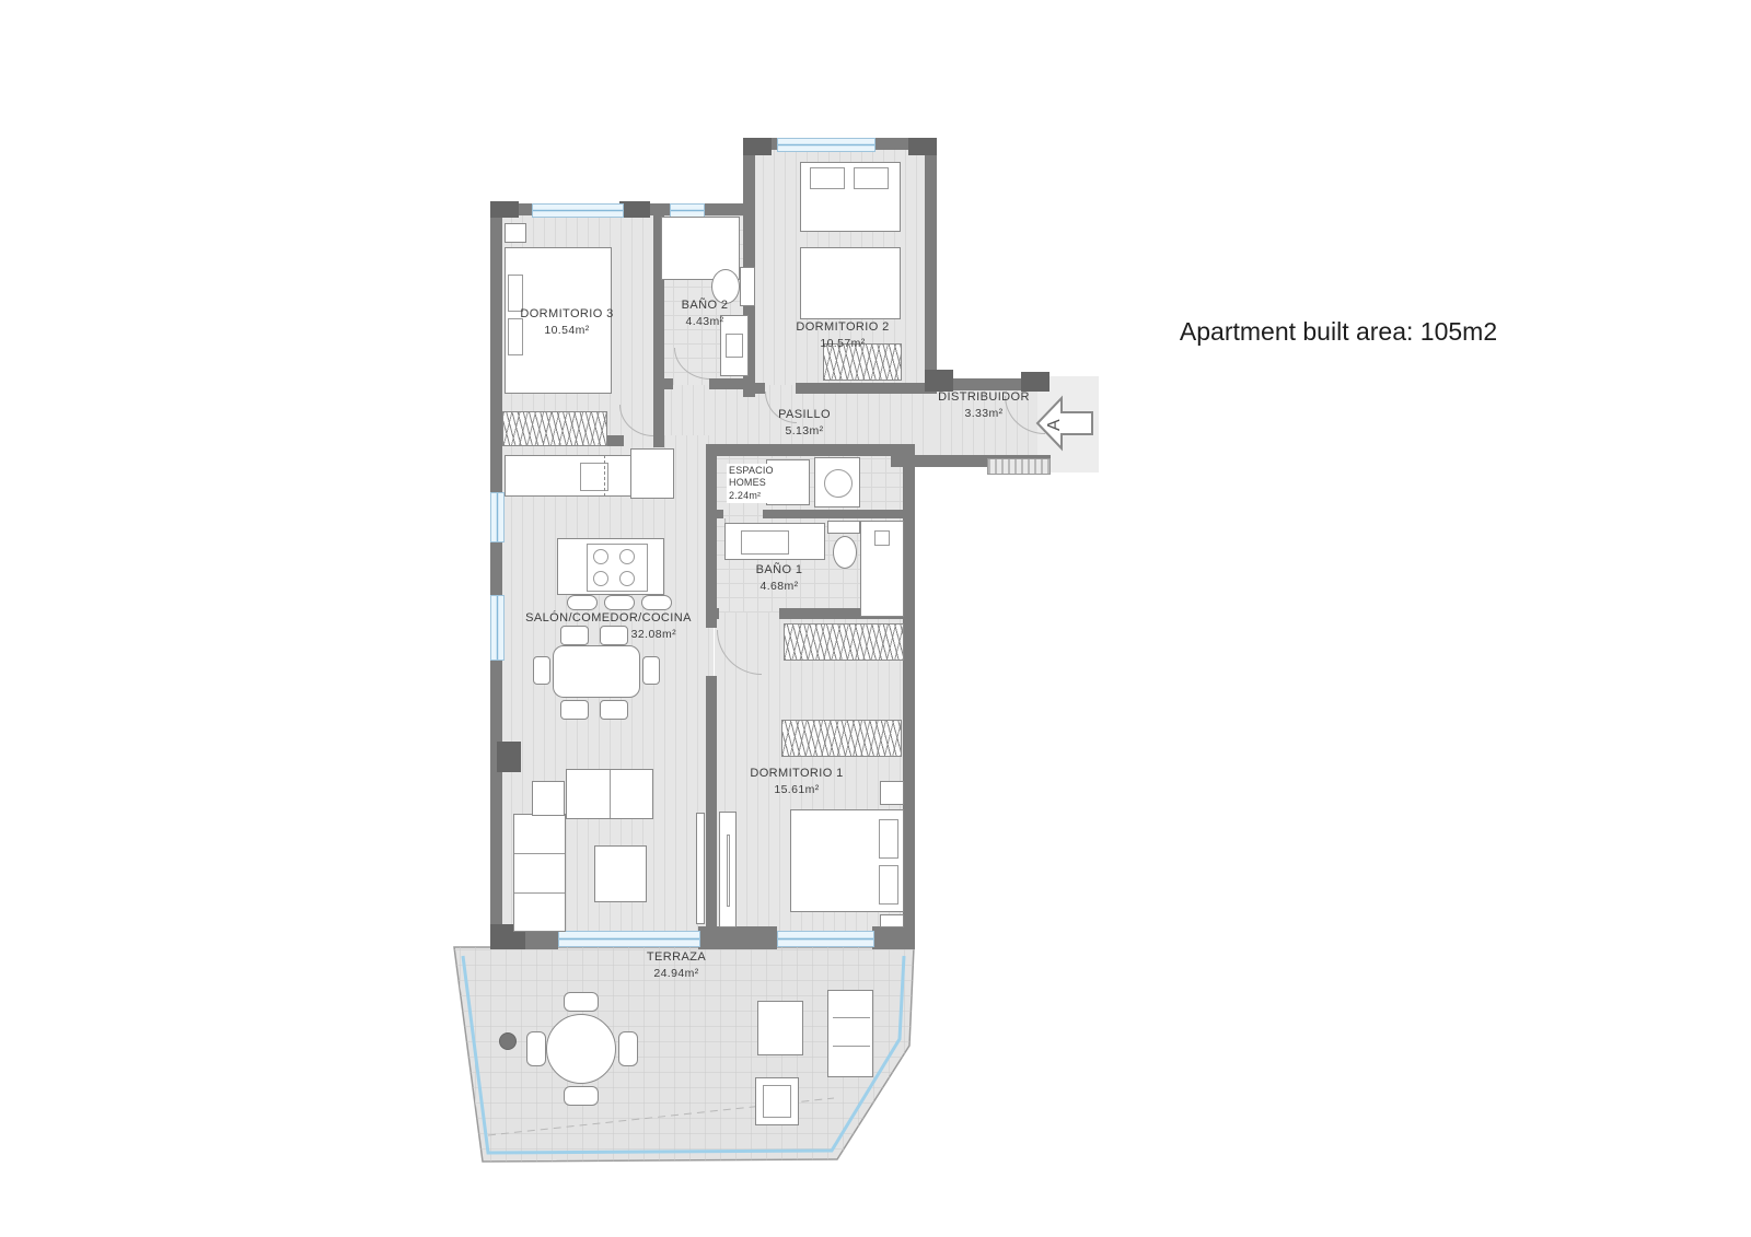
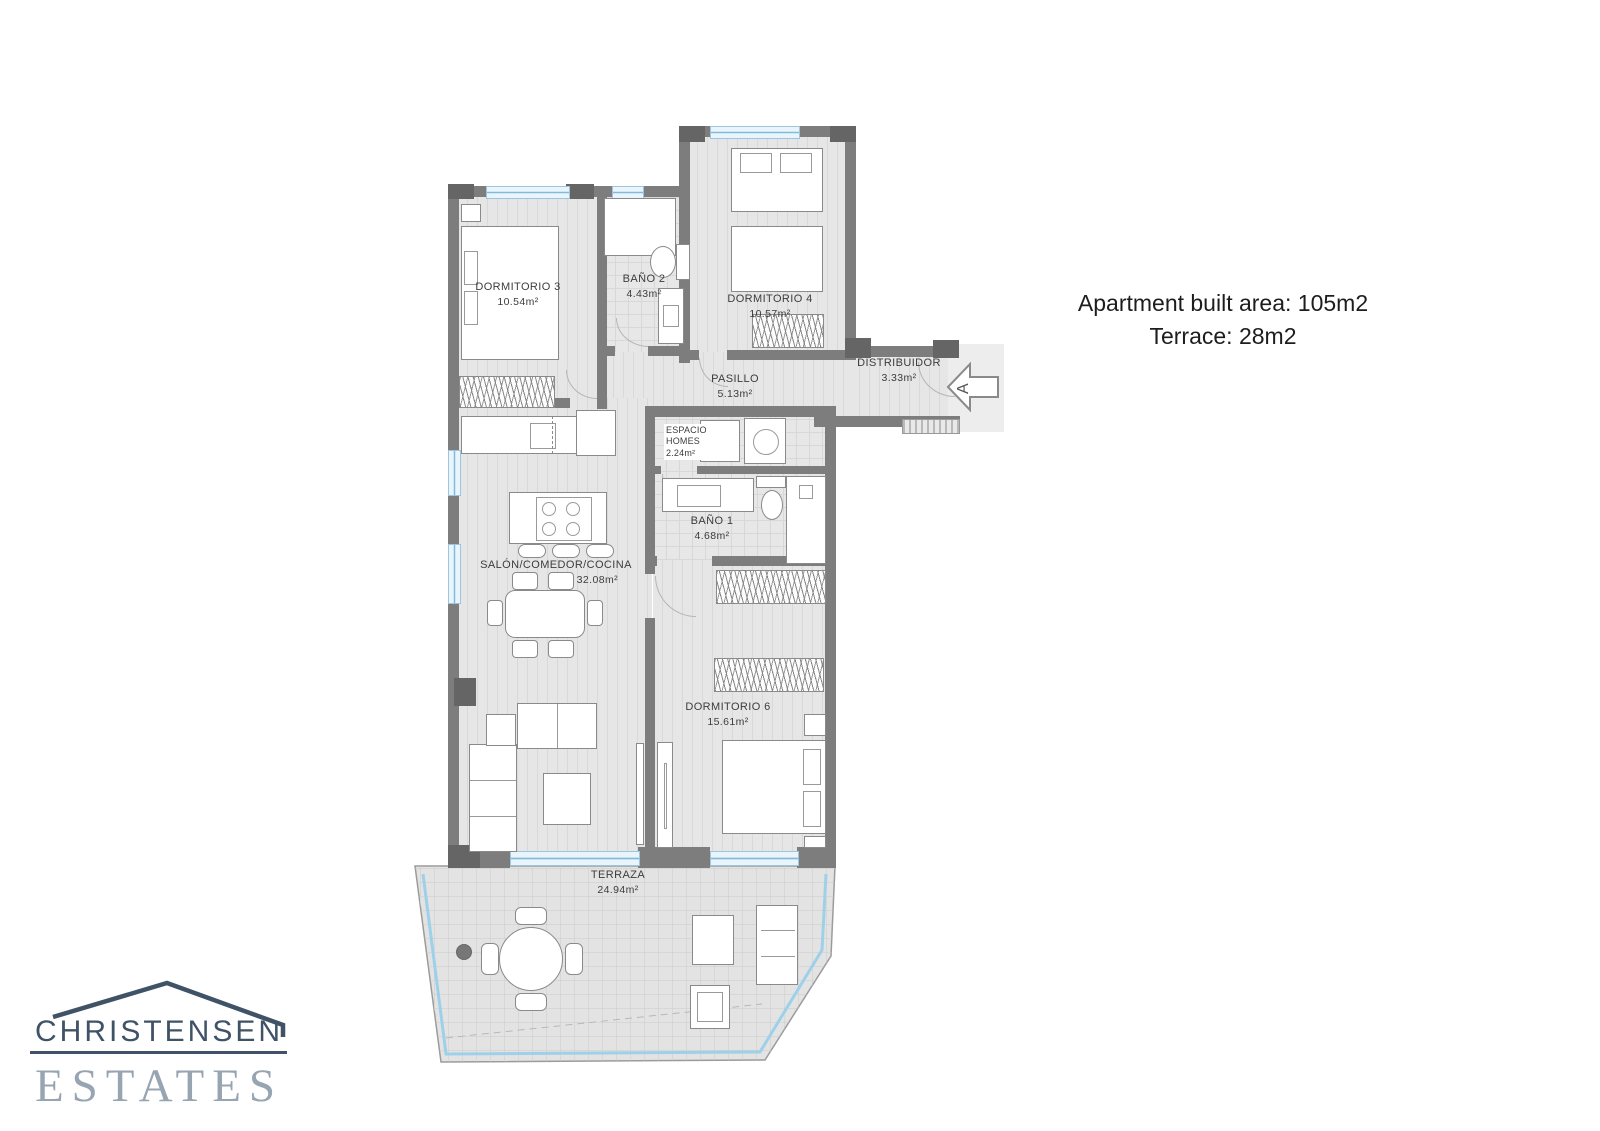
  Apartment built area: 105m2
+ Terrace: 28m2
  DORMITORIO 3
  10.54m²
  BAÑO 2
  4.43m²
- DORMITORIO 2
+ DORMITORIO 4
  10.57m²
  PASILLO
  5.13m²
  DISTRIBUIDOR
  3.33m²
  ESPACIO
  HOMES
  2.24m²
  BAÑO 1
  4.68m²
  SALÓN/COMEDOR/COCINA
  32.08m²
- DORMITORIO 1
+ DORMITORIO 6
  15.61m²
  TERRAZA
  24.94m²
+ CHRISTENSEN
+ ESTATES
